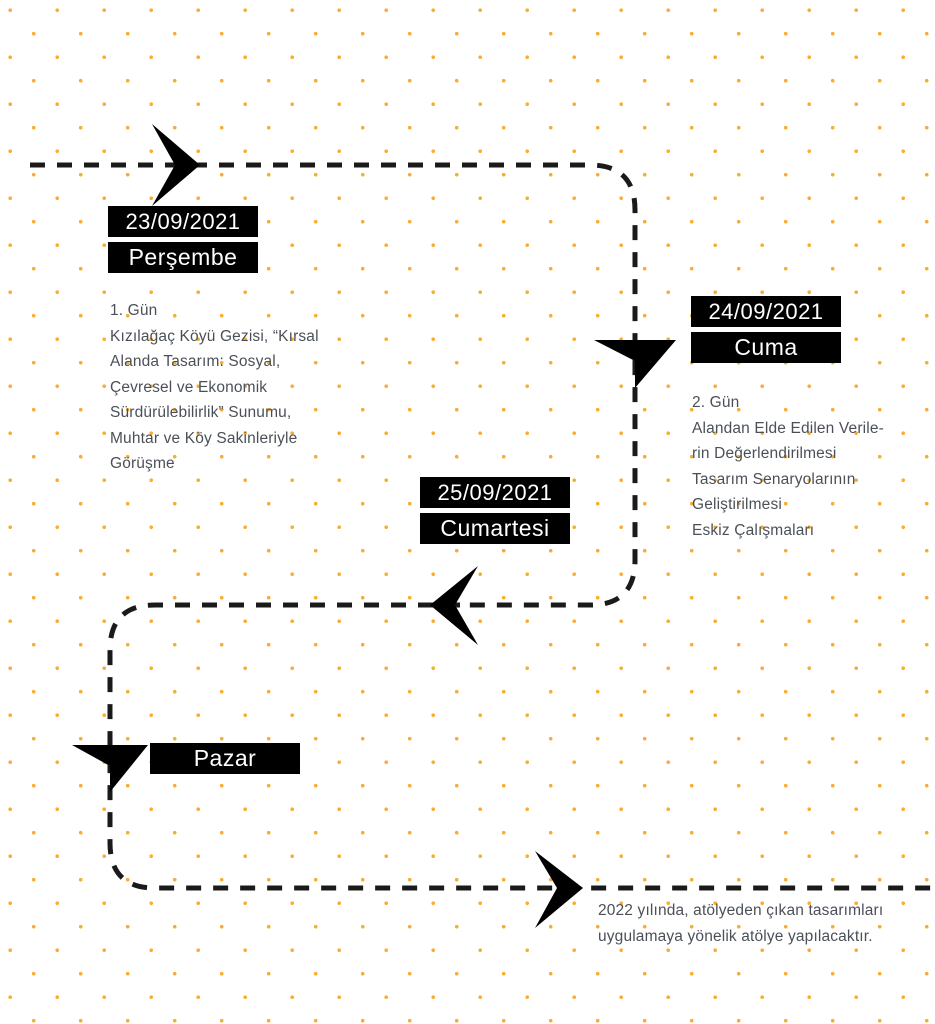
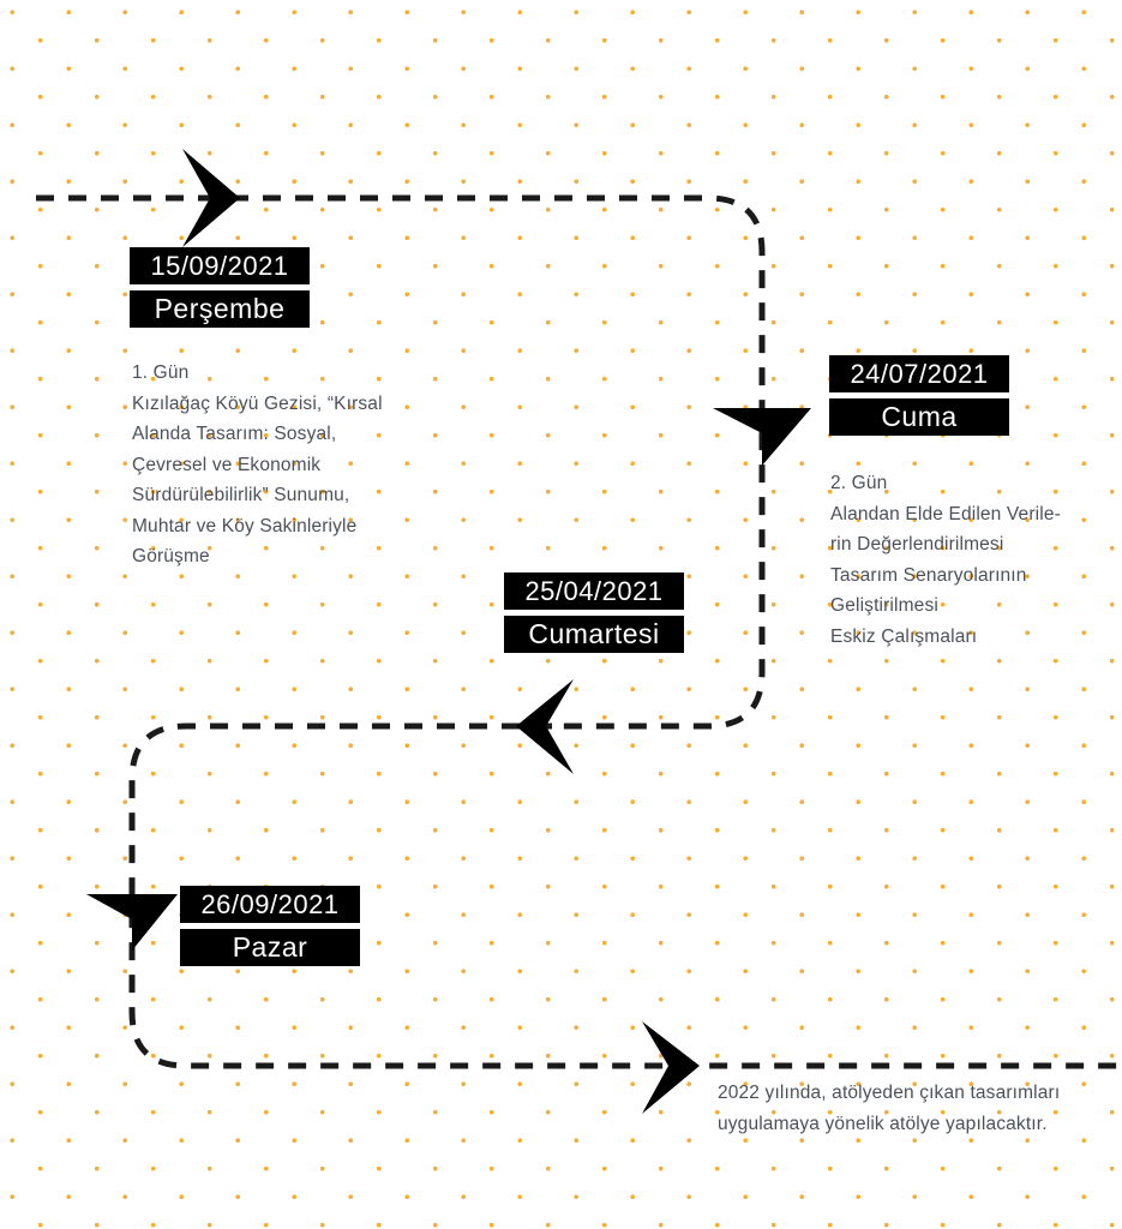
- 23/09/2021
+ 15/09/2021
  Perşembe
  1. Gün
  Kızılağaç Köyü Gezisi, “Kırsal
  Alanda Tasarım: Sosyal,
  Çevresel ve Ekonomik
  Sürdürülebilirlik” Sunumu,
  Muhtar ve Köy Sakinleriyle
  Görüşme
- 24/09/2021
+ 24/07/2021
  Cuma
  2. Gün
  Alandan Elde Edilen Verile-
  rin Değerlendirilmesi
  Tasarım Senaryolarının
  Geliştirilmesi
  Eskiz Çalışmaları
- 25/09/2021
+ 25/04/2021
  Cumartesi
+ 26/09/2021
  Pazar
  2022 yılında, atölyeden çıkan tasarımları
  uygulamaya yönelik atölye yapılacaktır.
